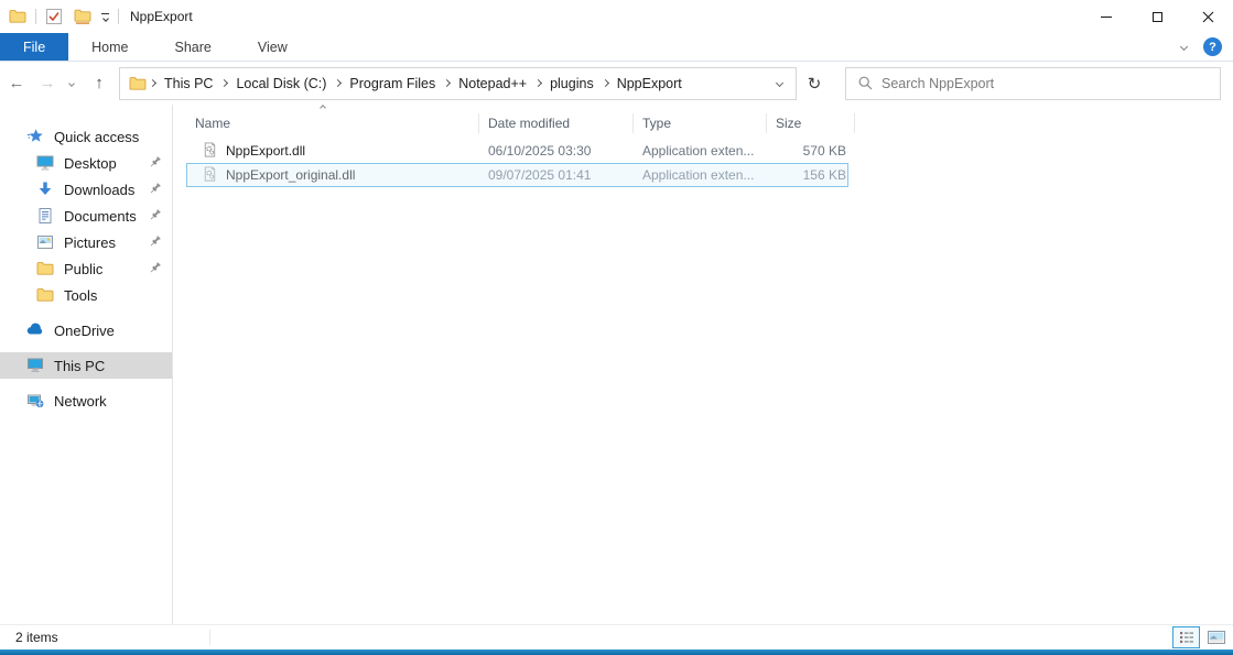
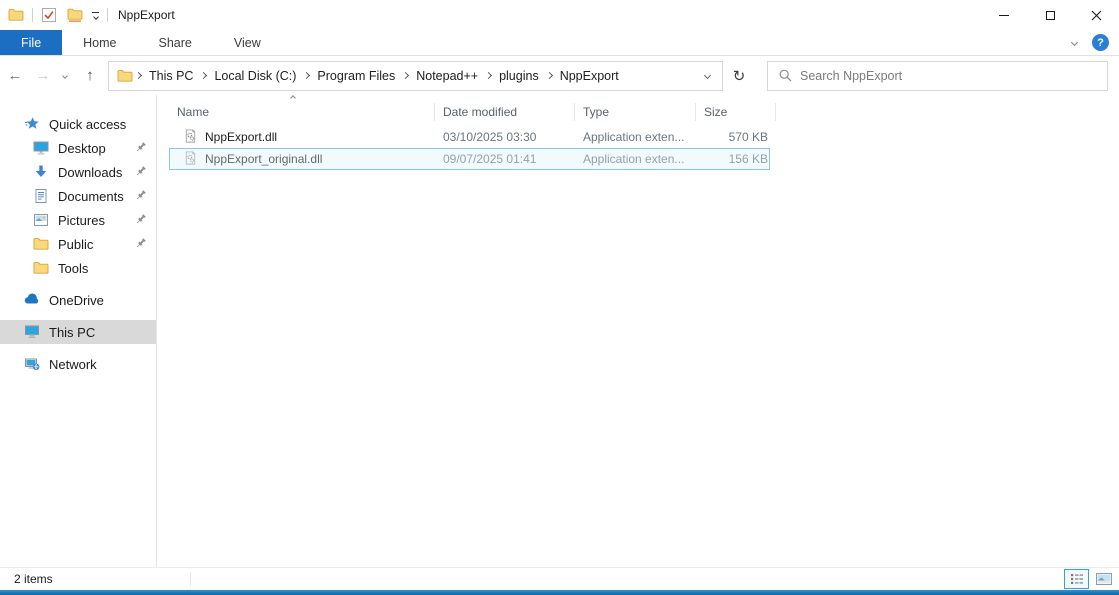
  NppExport
  File
  Home
  Share
  View
  ?
  ←
  →
  ↑
  This PC
  Local Disk (C:)
  Program Files
  Notepad++
  plugins
  NppExport
  ↻
  Search NppExport
  Quick access
  Desktop
  Downloads
  Documents
  Pictures
  Public
  Tools
  OneDrive
  This PC
  Network
  Name
  Date modified
  Type
  Size
  NppExport.dll
- 06/10/2025 03:30
+ 03/10/2025 03:30
  Application exten...
  570 KB
  NppExport_original.dll
  09/07/2025 01:41
  Application exten...
  156 KB
  2 items
